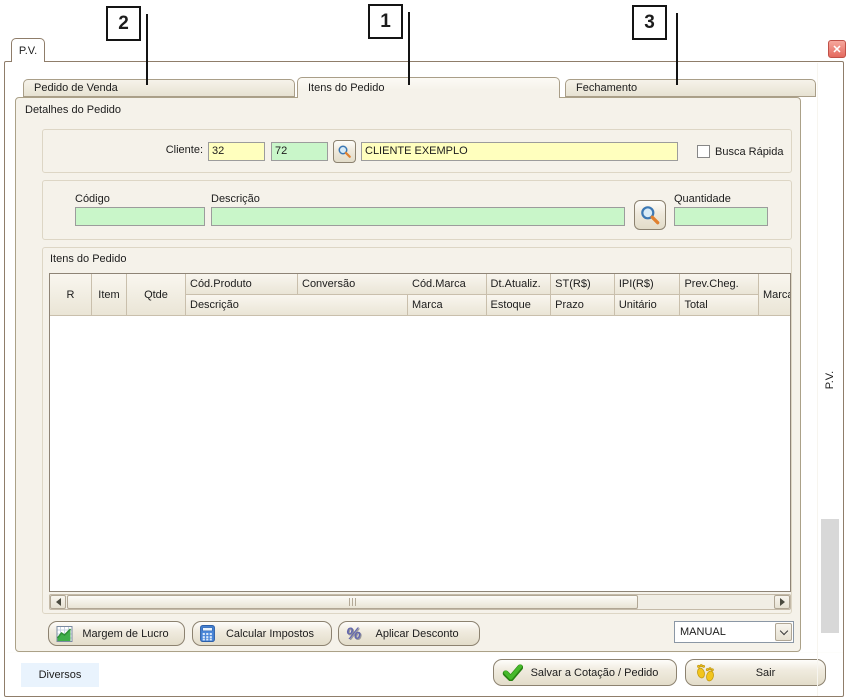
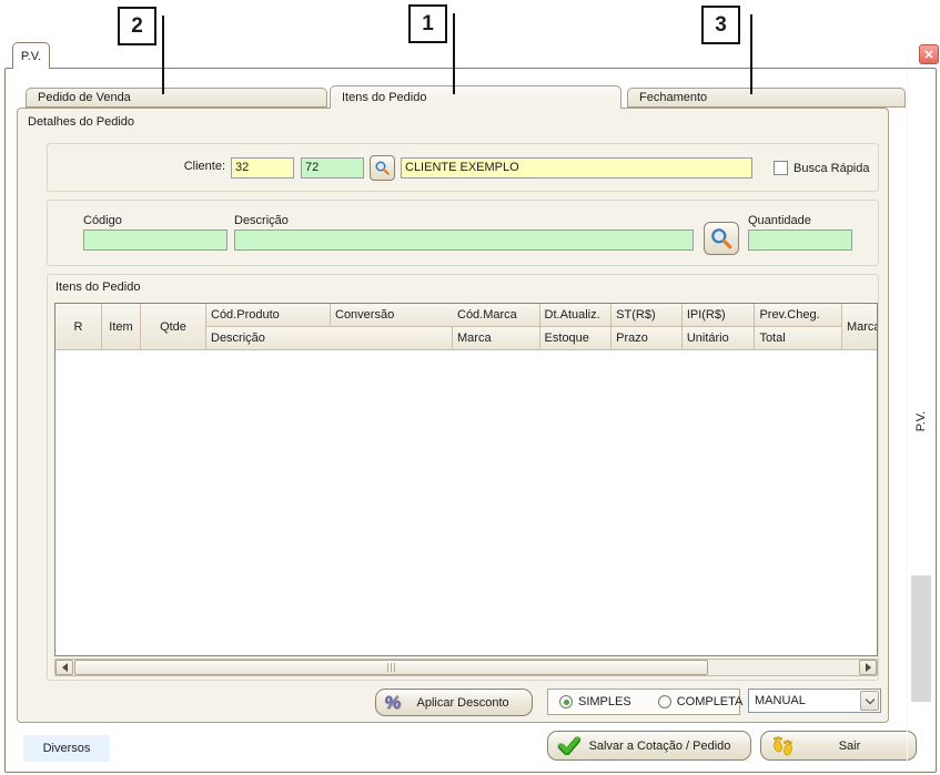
  2
  1
  3
  P.V.
  ✕
  Pedido de Venda
  Itens do Pedido
  Fechamento
  Detalhes do Pedido
  Cliente:
  32
  72
  CLIENTE EXEMPLO
  Busca Rápida
  Código
  Descrição
  Quantidade
  Itens do Pedido
  R
  Item
  Qtde
  Cód.Produto
  Conversão
  Descrição
  Cód.Marca
  Marca
  Dt.Atualiz.
  Estoque
  ST(R$)
  Prazo
  IPI(R$)
  Unitário
  Prev.Cheg.
  Total
  Marc
- Margem de Lucro
- Calcular Impostos
  %
  Aplicar Desconto
+ SIMPLES
+ COMPLETA
  MANUAL
  Diversos
  Salvar a Cotação / Pedido
  Sair
